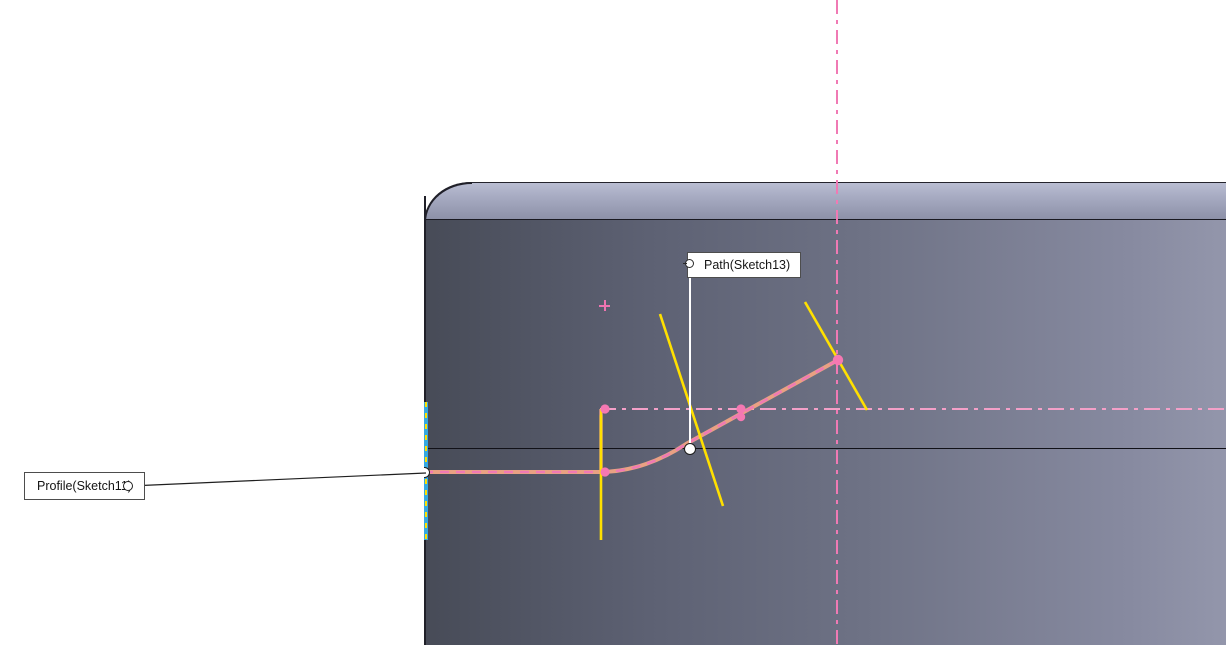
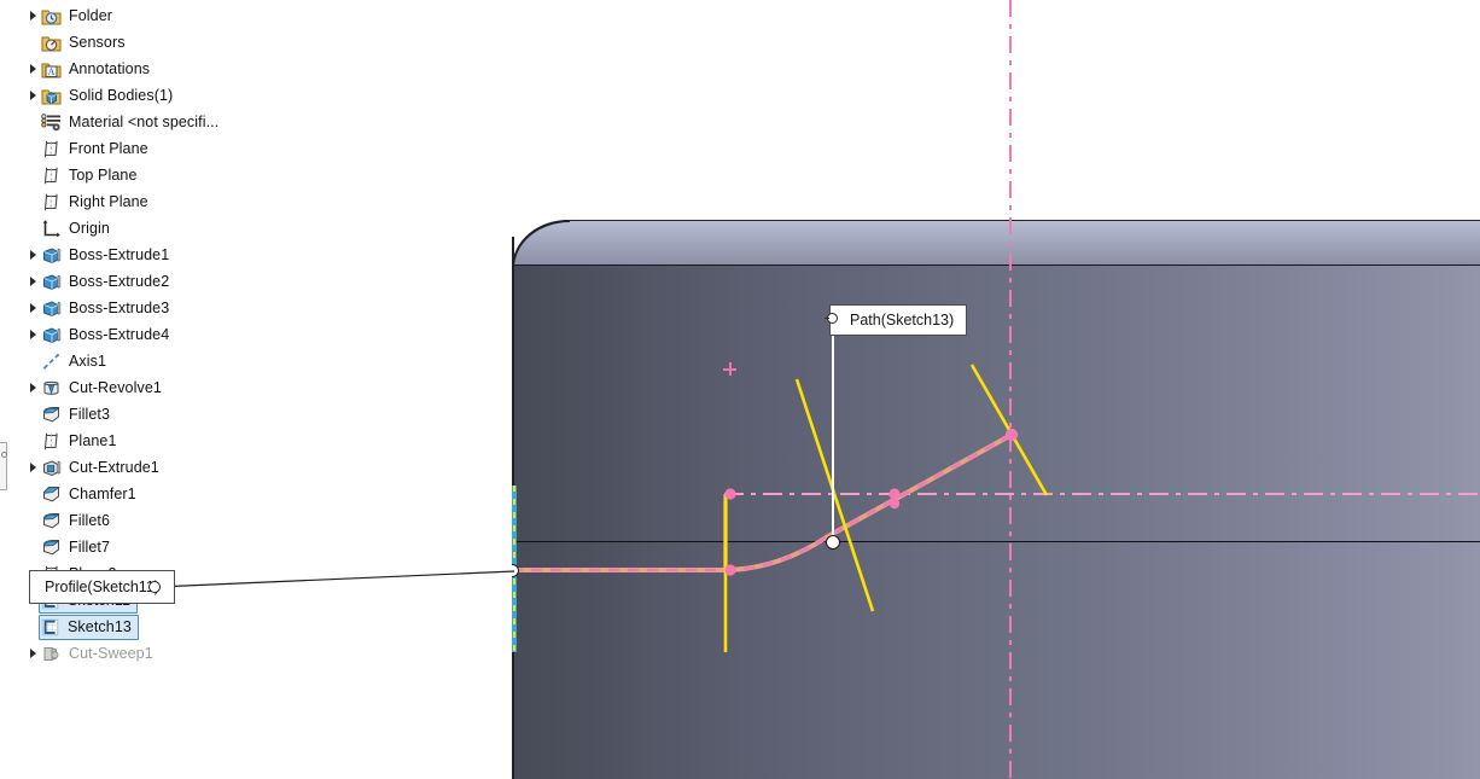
+ Folder
+ Sensors
+ A
+ Annotations
+ Solid Bodies(1)
+ Material <not specifi...
+ Front Plane
+ Top Plane
+ Right Plane
+ Origin
+ Boss-Extrude1
+ Boss-Extrude2
+ Boss-Extrude3
+ Boss-Extrude4
+ Axis1
+ Cut-Revolve1
+ Fillet3
+ Plane1
+ Cut-Extrude1
+ Chamfer1
+ Fillet6
+ Fillet7
+ Sketch13
+ Cut-Sweep1
  Path(Sketch13)
  Profile(Sketch1
